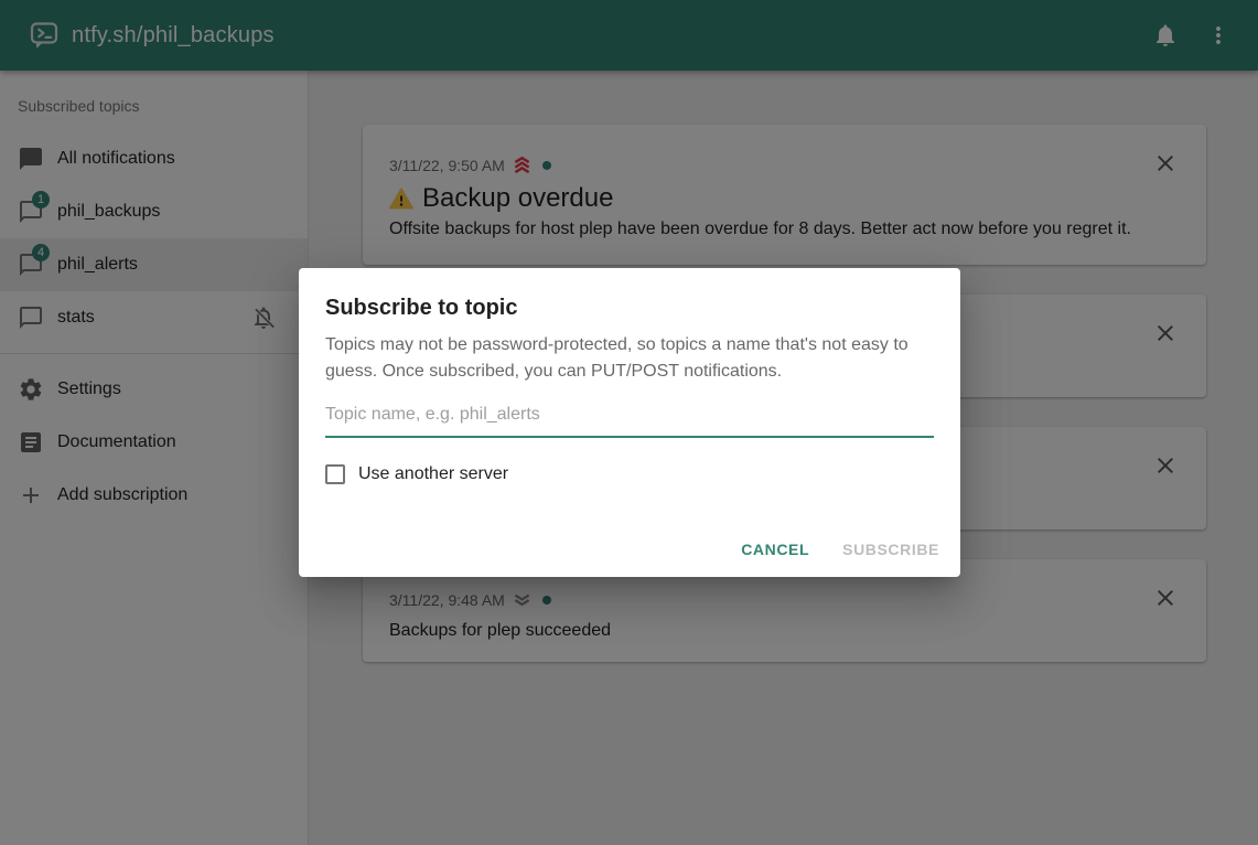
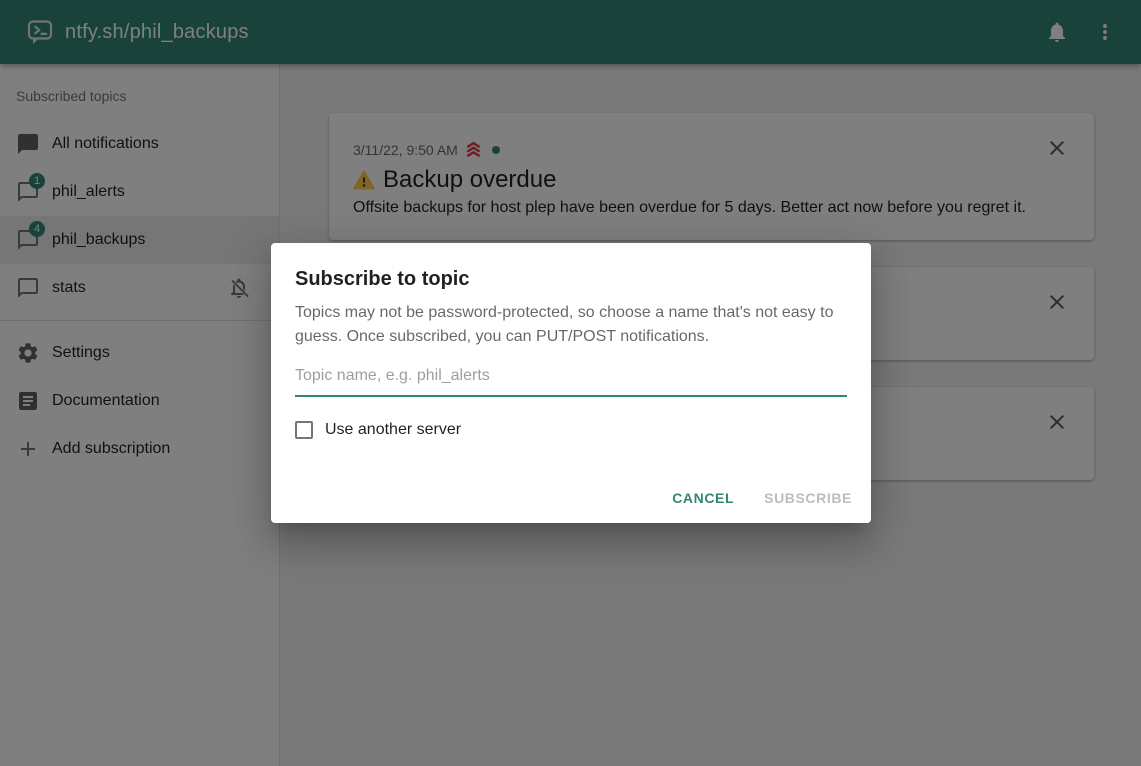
  ntfy.sh/phil_backups
  Subscribed topics
  All notifications
  1
- phil_backups
+ phil_alerts
  4
- phil_alerts
+ phil_backups
  stats
  Settings
  Documentation
  Add subscription
  3/11/22, 9:50 AM
  Backup overdue
- Offsite backups for host plep have been overdue for 8 days. Better act now before you regret it.
+ Offsite backups for host plep have been overdue for 5 days. Better act now before you regret it.
- 3/11/22, 9:48 AM
- Backups for plep succeeded
  Subscribe to topic
- Topics may not be password-protected, so topics a name that's not easy to guess. Once subscribed, you can PUT/POST notifications.
+ Topics may not be password-protected, so choose a name that's not easy to guess. Once subscribed, you can PUT/POST notifications.
  Topic name, e.g. phil_alerts
  Use another server
  CANCEL
  SUBSCRIBE
